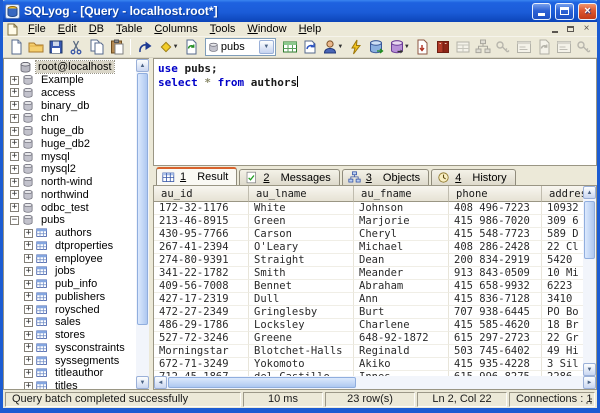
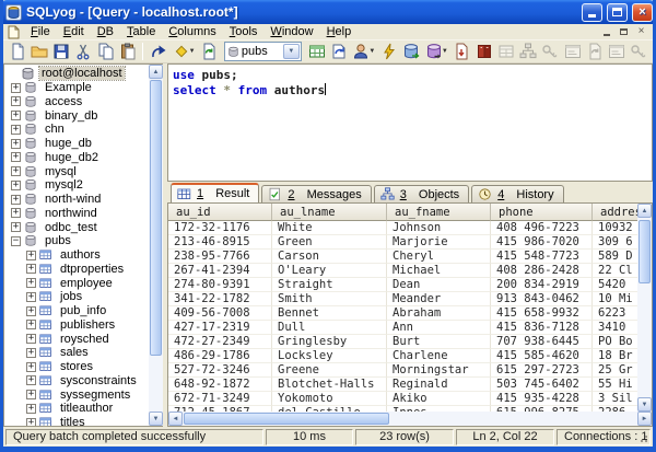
  SQLyog - [Query - localhost.root*]
  ×
  File Edit DB Table Columns Tools Window Help
  ×
  pubs
  root@localhost
  +
  Example
  +
  access
  +
  binary_db
  +
  chn
  +
  huge_db
  +
  huge_db2
  +
  mysql
  +
  mysql2
  +
  north-wind
  +
  northwind
  +
  odbc_test
  −
  pubs
  +
  authors
  +
  dtproperties
  +
  employee
  +
  jobs
  +
  pub_info
  +
  publishers
  +
  roysched
  +
  sales
  +
  stores
  +
  sysconstraints
  +
  syssegments
  +
  titleauthor
  +
  titles
  use pubs;
  select * from authors
  1
  Result
  2
  Messages
  3
  Objects
  4
  History
  au_id
  au_lname
  au_fname
  phone
  addre
  172-32-1176
  White
  Johnson
  408 496-7223
  10932
  213-46-8915
  Green
  Marjorie
  415 986-7020
  309 6
- 430-95-7766
+ 238-95-7766
  Carson
  Cheryl
  415 548-7723
  589 D
  267-41-2394
  O'Leary
  Michael
  408 286-2428
  22 Cl
  274-80-9391
  Straight
  Dean
  200 834-2919
  5420
  341-22-1782
  Smith
  Meander
- 913 843-0509
+ 913 843-0462
  10 Mi
  409-56-7008
  Bennet
  Abraham
  415 658-9932
  6223
  427-17-2319
  Dull
  Ann
  415 836-7128
  3410
  472-27-2349
  Gringlesby
  Burt
  707 938-6445
  PO Bo
  486-29-1786
  Locksley
  Charlene
  415 585-4620
  18 Br
  527-72-3246
  Greene
- 648-92-1872
+ Morningstar
  615 297-2723
- 22 Gr
+ 25 Gr
- Morningstar
+ 648-92-1872
  Blotchet-Halls
  Reginald
  503 745-6402
- 49 Hi
+ 55 Hi
  672-71-3249
  Yokomoto
  Akiko
  415 935-4228
  3 Sil
  Query batch completed successfully
  10 ms
  23 row(s)
  Ln 2, Col 22
  Connections :
